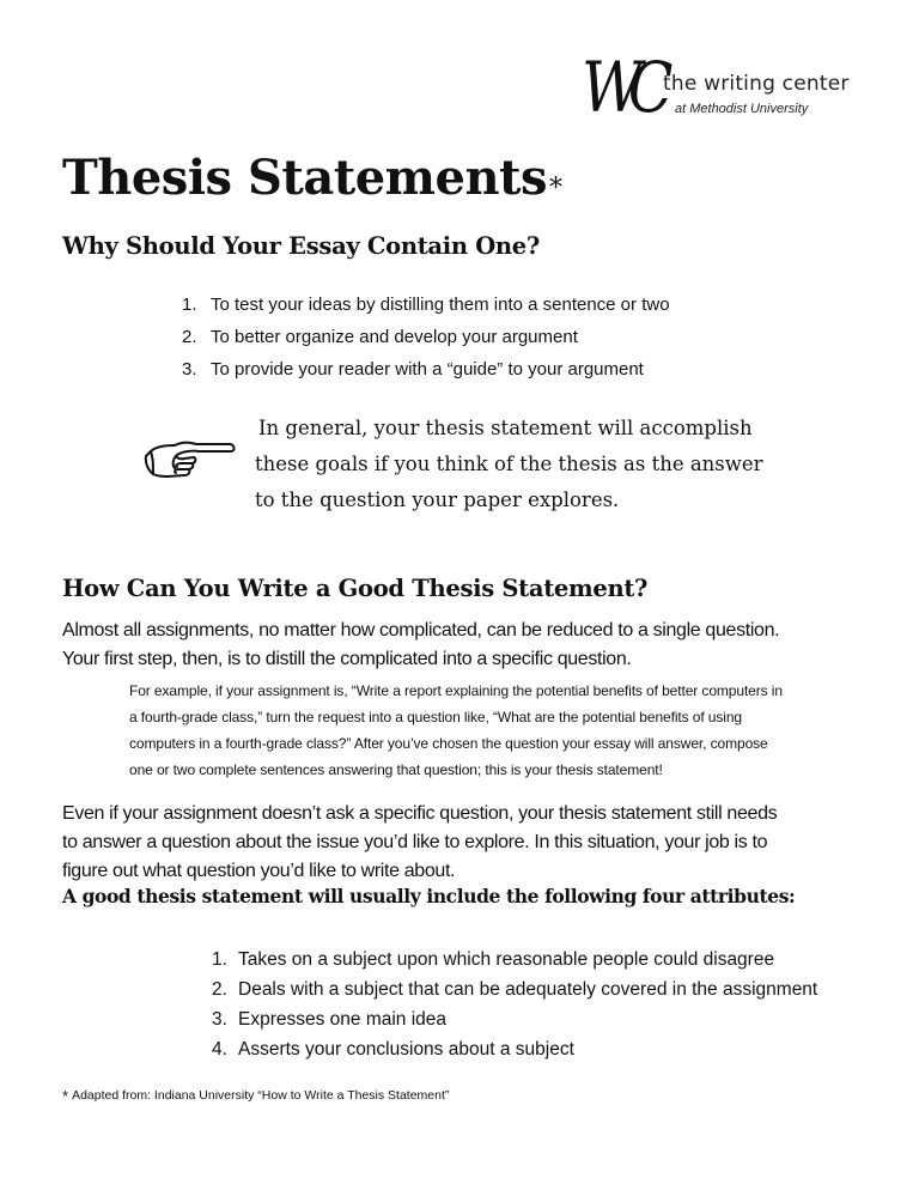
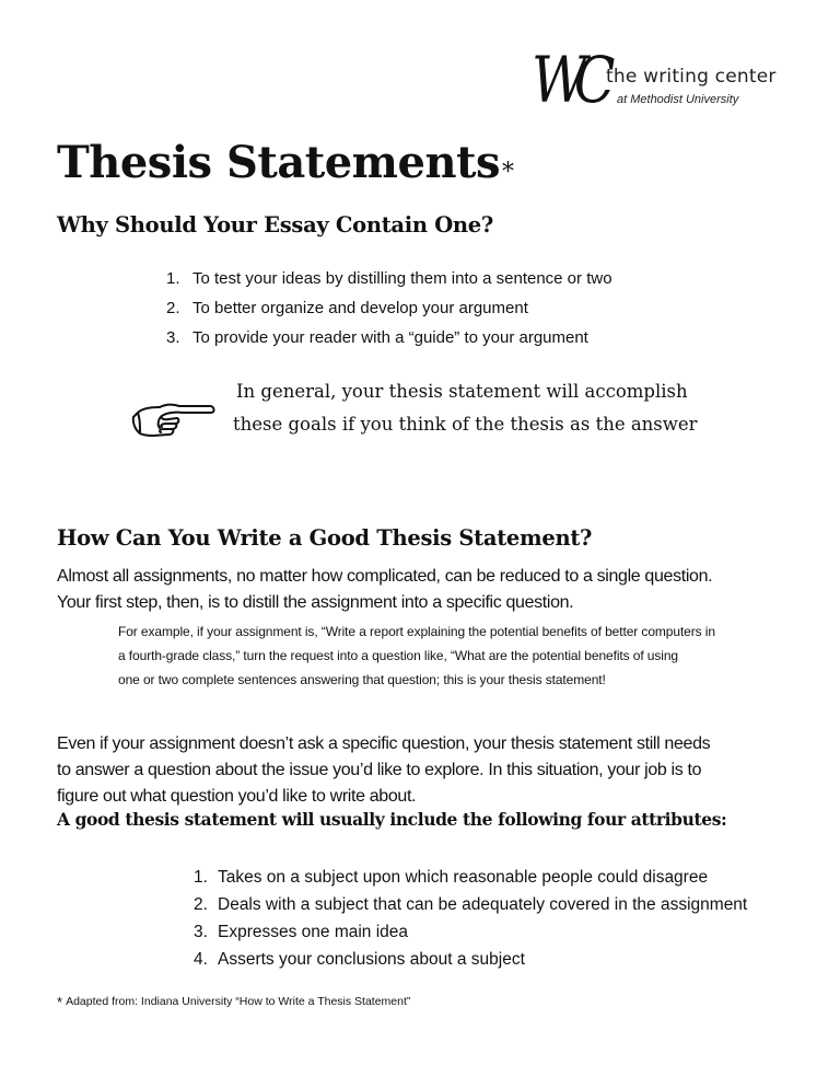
  WC
  the writing center
  at Methodist University
  Thesis Statements*
  Why Should Your Essay Contain One?
  1.
  To test your ideas by distilling them into a sentence or two
  2.
  To better organize and develop your argument
  3.
  To provide your reader with a “guide” to your argument
  In general, your thesis statement will accomplish
  these goals if you think of the thesis as the answer
- to the question your paper explores.
  How Can You Write a Good Thesis Statement?
  Almost all assignments, no matter how complicated, can be reduced to a single question.
- Your first step, then, is to distill the complicated into a specific question.
+ Your first step, then, is to distill the assignment into a specific question.
  For example, if your assignment is, “Write a report explaining the potential benefits of better computers in
  a fourth-grade class,” turn the request into a question like, “What are the potential benefits of using
- computers in a fourth-grade class?” After you’ve chosen the question your essay will answer, compose
  one or two complete sentences answering that question; this is your thesis statement!
  Even if your assignment doesn’t ask a specific question, your thesis statement still needs
  to answer a question about the issue you’d like to explore. In this situation, your job is to
  figure out what question you’d like to write about.
  A good thesis statement will usually include the following four attributes:
  1.
  Takes on a subject upon which reasonable people could disagree
  2.
  Deals with a subject that can be adequately covered in the assignment
  3.
  Expresses one main idea
  4.
  Asserts your conclusions about a subject
  * Adapted from: Indiana University “How to Write a Thesis Statement”
